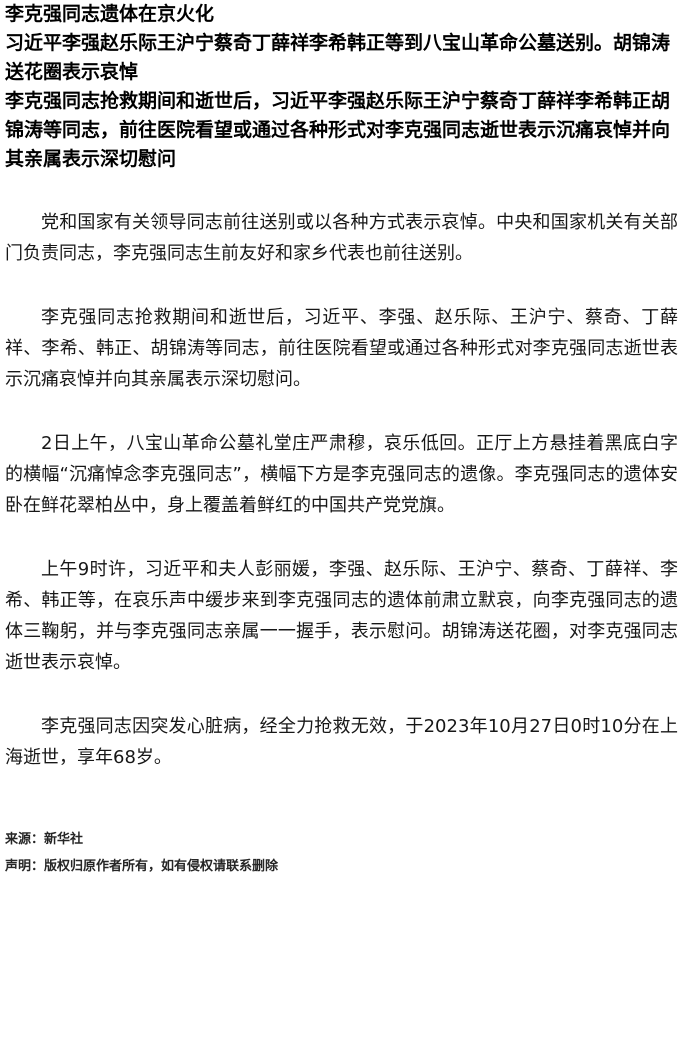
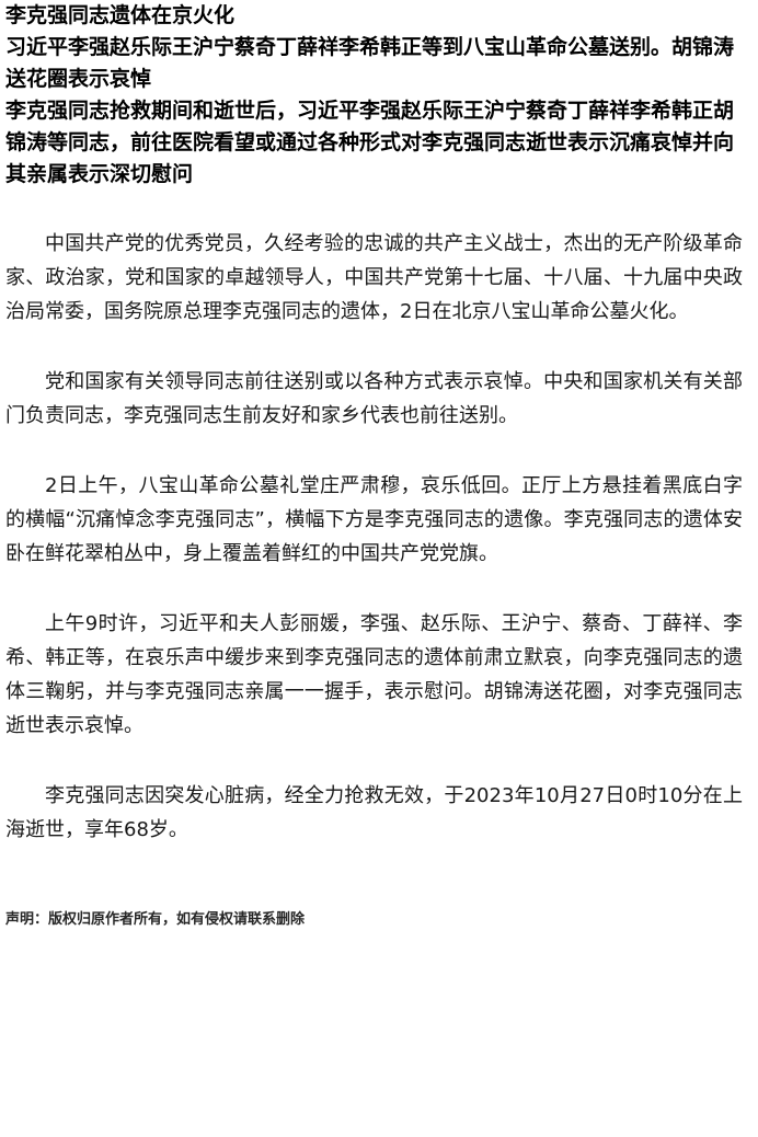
  李克强同志遗体在京火化
  习近平李强赵乐际王沪宁蔡奇丁薛祥李希韩正等到八宝山革命公墓送别。胡锦涛送花圈表示哀悼
  李克强同志抢救期间和逝世后，习近平李强赵乐际王沪宁蔡奇丁薛祥李希韩正胡锦涛等同志，前往医院看望或通过各种形式对李克强同志逝世表示沉痛哀悼并向其亲属表示深切慰问
+ 中国共产党的优秀党员，久经考验的忠诚的共产主义战士，杰出的无产阶级革命家、政治家，党和国家的卓越领导人，中国共产党第十七届、十八届、十九届中央政治局常委，国务院原总理李克强同志的遗体，2日在北京八宝山革命公墓火化。
  党和国家有关领导同志前往送别或以各种方式表示哀悼。中央和国家机关有关部门负责同志，李克强同志生前友好和家乡代表也前往送别。
- 李克强同志抢救期间和逝世后，习近平、李强、赵乐际、王沪宁、蔡奇、丁薛祥、李希、韩正、胡锦涛等同志，前往医院看望或通过各种形式对李克强同志逝世表示沉痛哀悼并向其亲属表示深切慰问。
  2日上午，八宝山革命公墓礼堂庄严肃穆，哀乐低回。正厅上方悬挂着黑底白字的横幅“沉痛悼念李克强同志”，横幅下方是李克强同志的遗像。李克强同志的遗体安卧在鲜花翠柏丛中，身上覆盖着鲜红的中国共产党党旗。
  上午9时许，习近平和夫人彭丽媛，李强、赵乐际、王沪宁、蔡奇、丁薛祥、李希、韩正等，在哀乐声中缓步来到李克强同志的遗体前肃立默哀，向李克强同志的遗体三鞠躬，并与李克强同志亲属一一握手，表示慰问。胡锦涛送花圈，对李克强同志逝世表示哀悼。
  李克强同志因突发心脏病，经全力抢救无效，于2023年10月27日0时10分在上海逝世，享年68岁。
- 来源：新华社
  声明：版权归原作者所有，如有侵权请联系删除
